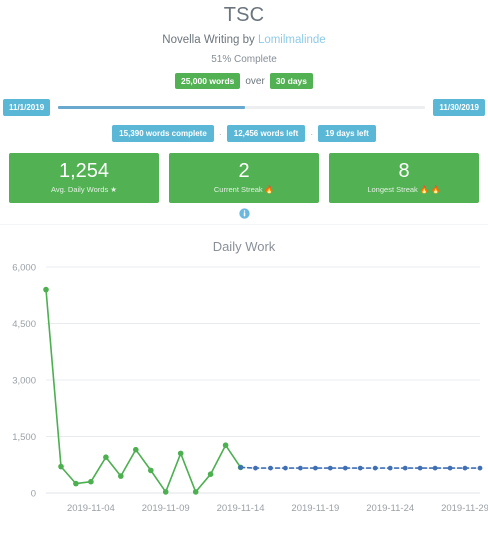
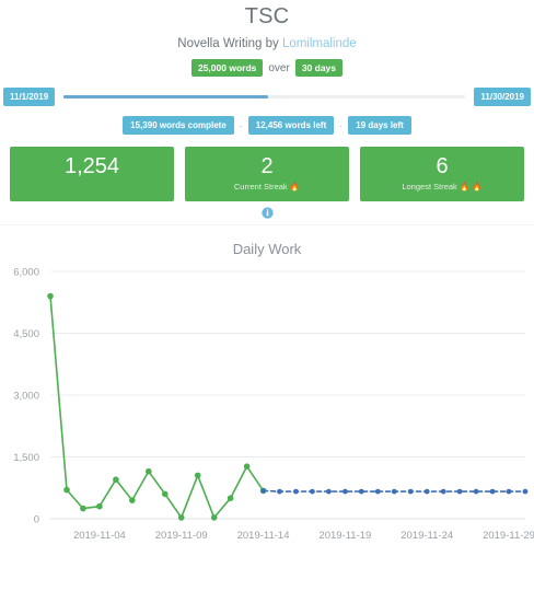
  TSC
  Novella Writing by Lomilmalinde
- 51% Complete
  25,000 words
  over
  30 days
  11/1/2019
  11/30/2019
  15,390 words complete
  ·
  12,456 words left
  ·
  19 days left
  1,254
- Avg. Daily Words ★
  2
  Current Streak 🔥
- 8
+ 6
  Longest Streak 🔥 🔥
  Daily Work
  0
  1,500
  3,000
  4,500
  6,000
  2019-11-04
  2019-11-09
  2019-11-14
  2019-11-19
  2019-11-24
  2019-11-29
